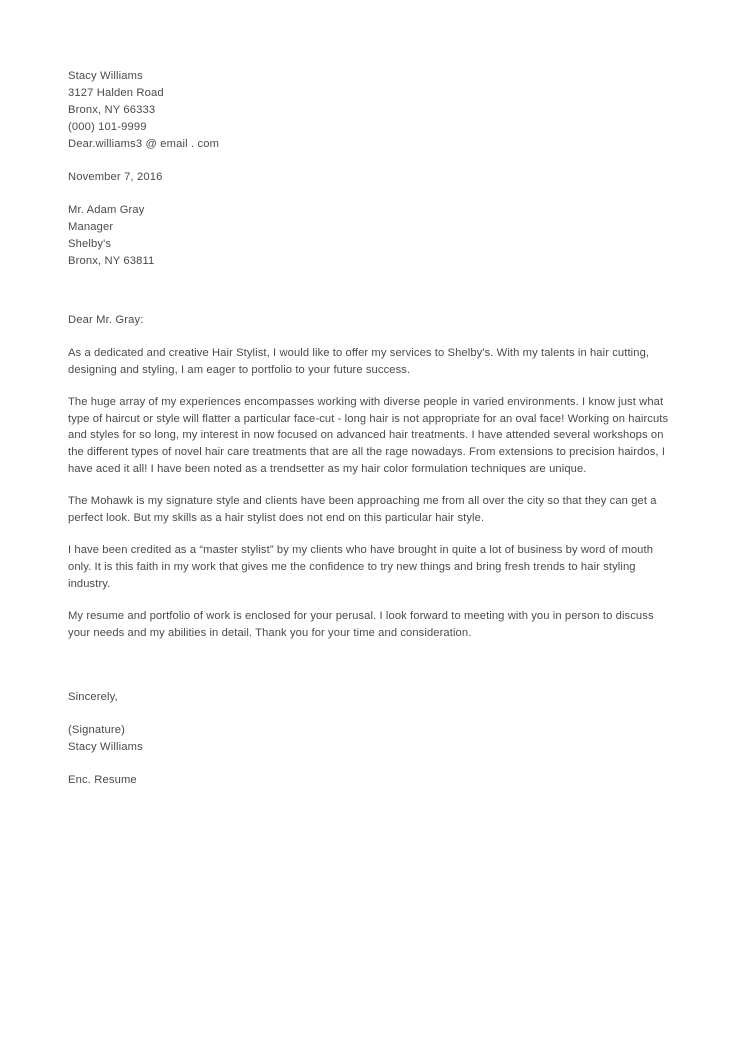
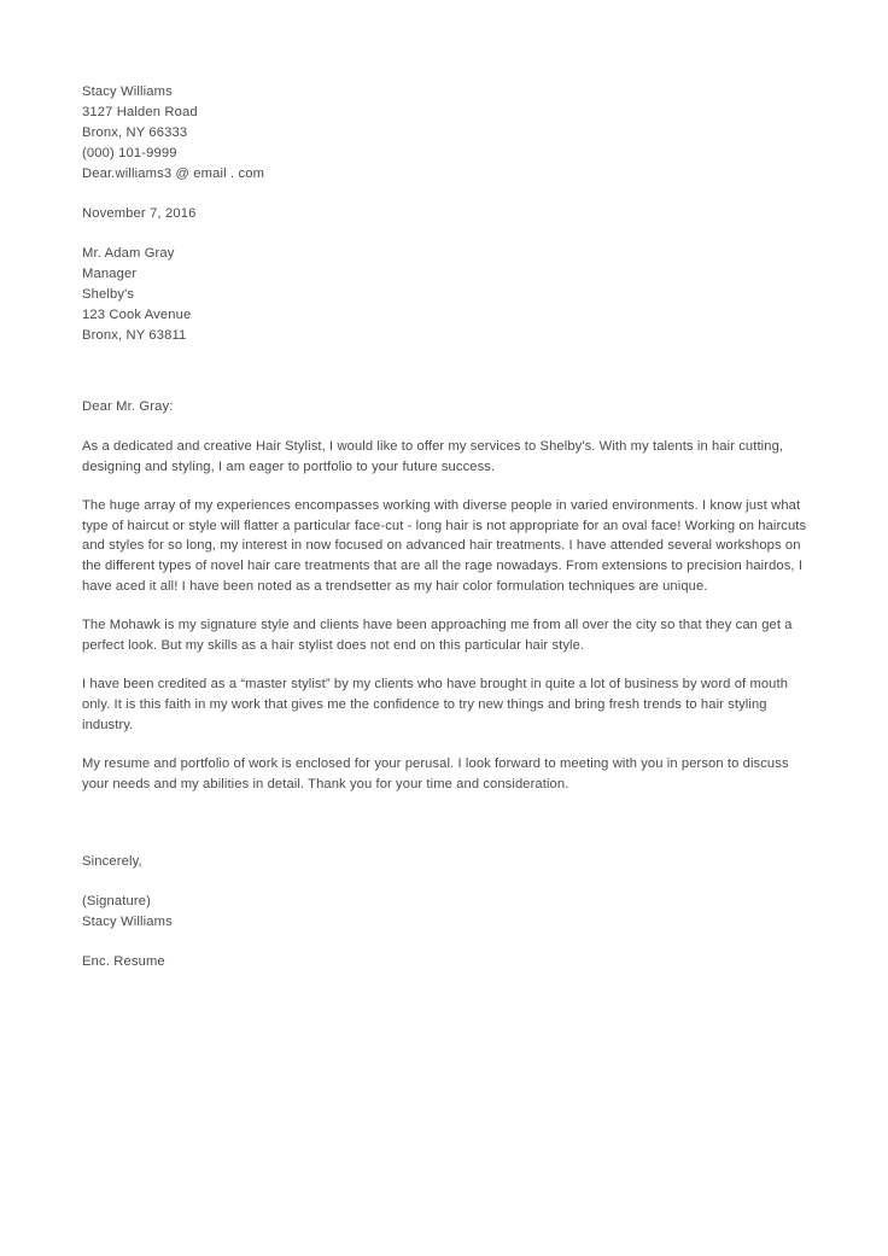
  Stacy Williams
  3127 Halden Road
  Bronx, NY 66333
  (000) 101-9999
  Dear.williams3 @ email . com
  November 7, 2016
  Mr. Adam Gray
  Manager
  Shelby's
+ 123 Cook Avenue
  Bronx, NY 63811
  Dear Mr. Gray:
  As a dedicated and creative Hair Stylist, I would like to offer my services to Shelby's. With my talents in hair cutting, designing and styling, I am eager to portfolio to your future success.
  The huge array of my experiences encompasses working with diverse people in varied environments. I know just what type of haircut or style will flatter a particular face-cut - long hair is not appropriate for an oval face! Working on haircuts and styles for so long, my interest in now focused on advanced hair treatments. I have attended several workshops on the different types of novel hair care treatments that are all the rage nowadays. From extensions to precision hairdos, I have aced it all! I have been noted as a trendsetter as my hair color formulation techniques are unique.
  The Mohawk is my signature style and clients have been approaching me from all over the city so that they can get a perfect look. But my skills as a hair stylist does not end on this particular hair style.
  I have been credited as a “master stylist” by my clients who have brought in quite a lot of business by word of mouth only. It is this faith in my work that gives me the confidence to try new things and bring fresh trends to hair styling industry.
  My resume and portfolio of work is enclosed for your perusal. I look forward to meeting with you in person to discuss your needs and my abilities in detail. Thank you for your time and consideration.
  Sincerely,
  (Signature)
  Stacy Williams
  Enc. Resume
